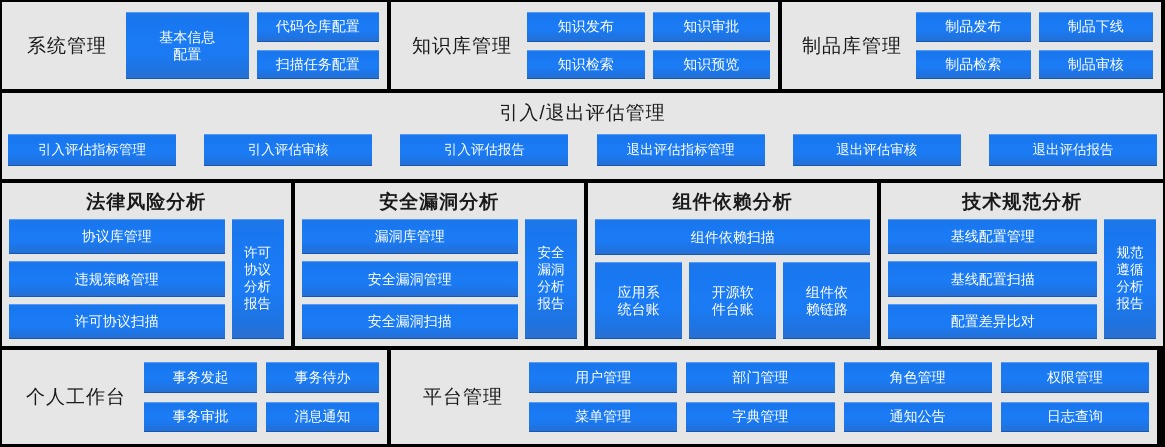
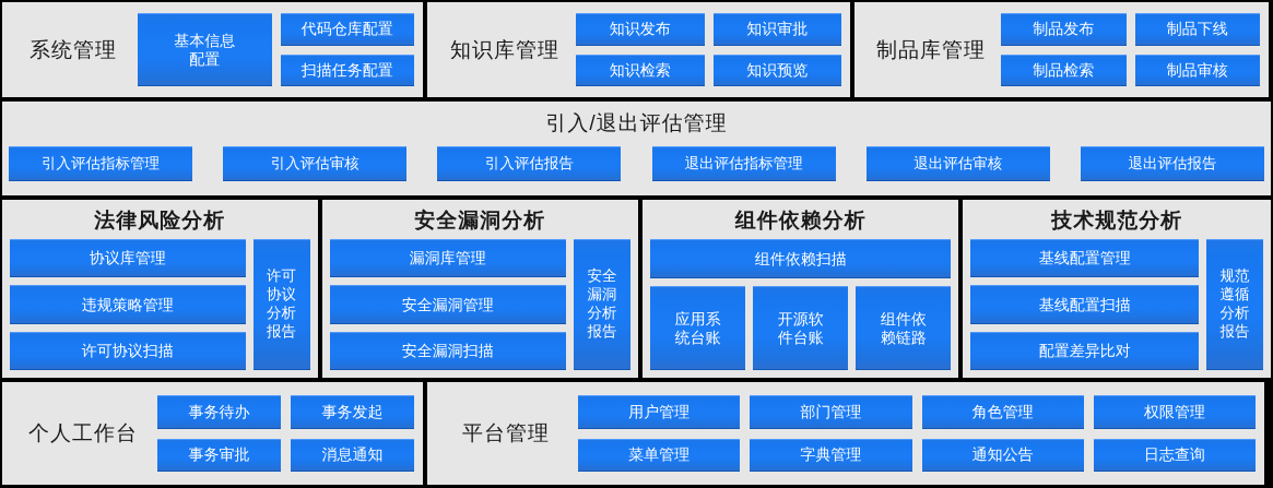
  系统管理
  基本信息
  配置
  代码仓库配置
  扫描任务配置
  知识库管理
  知识发布
  知识检索
  知识审批
  知识预览
  制品库管理
  制品发布
  制品检索
  制品下线
  制品审核
  引入/退出评估管理
  引入评估指标管理
  引入评估审核
  引入评估报告
  退出评估指标管理
  退出评估审核
  退出评估报告
  法律风险分析
  协议库管理
  违规策略管理
  许可协议扫描
  许可
  协议
  分析
  报告
  安全漏洞分析
  漏洞库管理
  安全漏洞管理
  安全漏洞扫描
  安全
  漏洞
  分析
  报告
  组件依赖分析
  组件依赖扫描
  应用系
  统台账
  开源软
  件台账
  组件依
  赖链路
  技术规范分析
  基线配置管理
  基线配置扫描
  配置差异比对
  规范
  遵循
  分析
  报告
  个人工作台
- 事务发起
+ 事务待办
  事务审批
- 事务待办
+ 事务发起
  消息通知
  平台管理
  用户管理
  菜单管理
  部门管理
  字典管理
  角色管理
  通知公告
  权限管理
  日志查询
